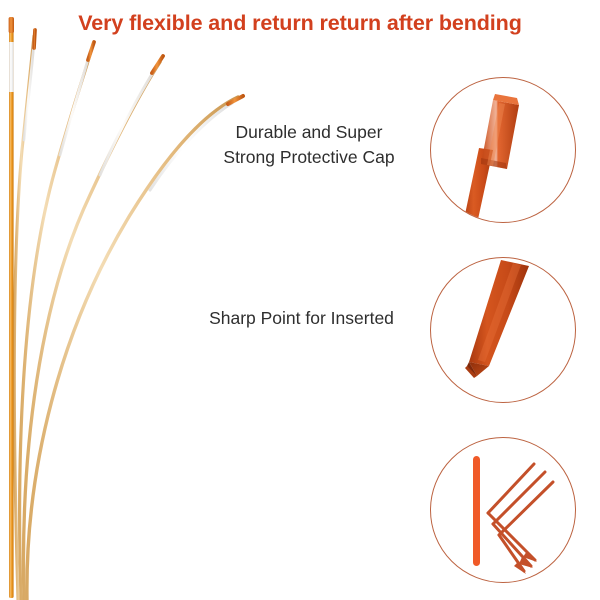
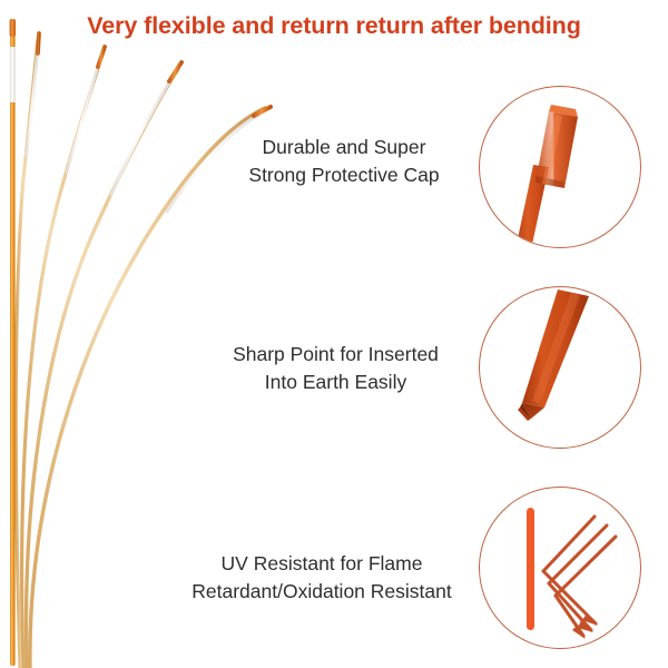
  Very flexible and return return after bending
  Durable and Super
  Strong Protective Cap
  Sharp Point for Inserted
+ Into Earth Easily
+ UV Resistant for Flame
+ Retardant/Oxidation Resistant
